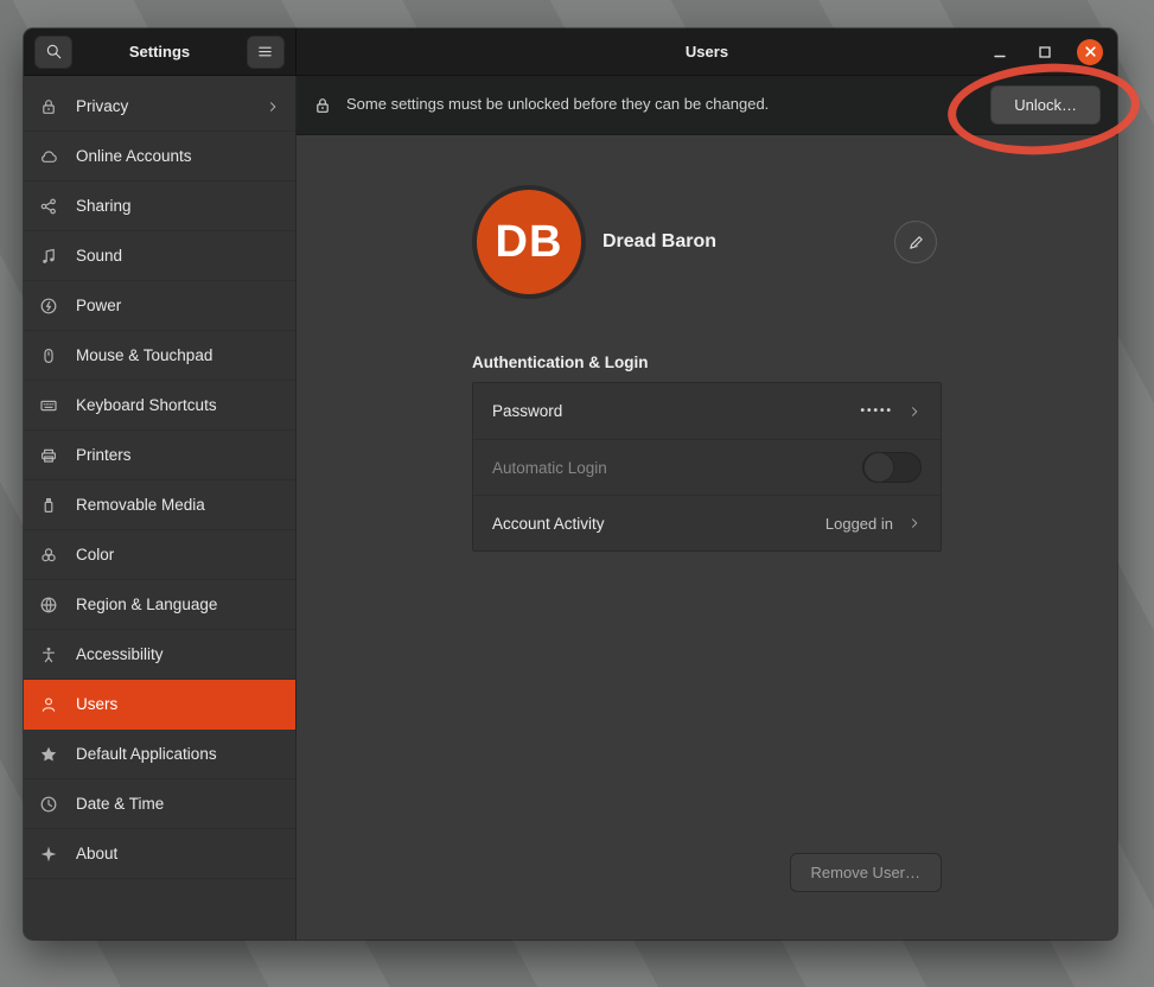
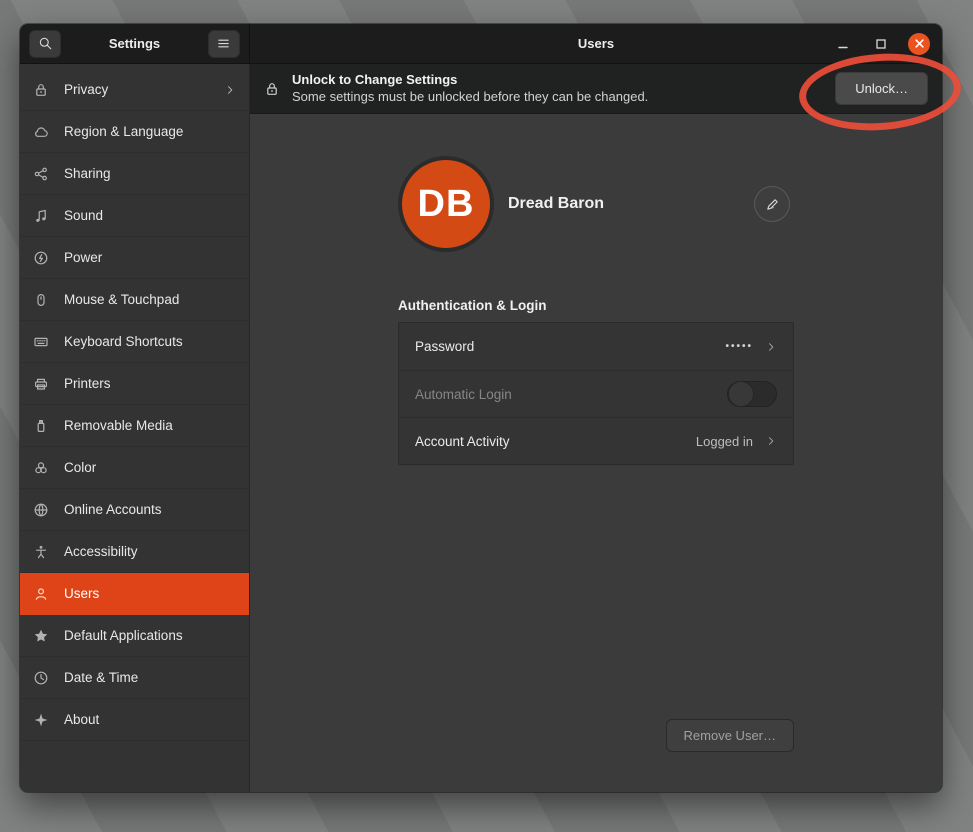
  Settings
  Users
  Privacy
- Online Accounts
+ Region & Language
  Sharing
  Sound
  Power
  Mouse & Touchpad
  Keyboard Shortcuts
  Printers
  Removable Media
  Color
- Region & Language
+ Online Accounts
  Accessibility
  Users
  Default Applications
  Date & Time
  About
+ Unlock to Change Settings
  Some settings must be unlocked before they can be changed.
  Unlock…
  DB
  Dread Baron
  Authentication & Login
  Password
  •••••
  Automatic Login
  Account Activity
  Logged in
  Remove User…
